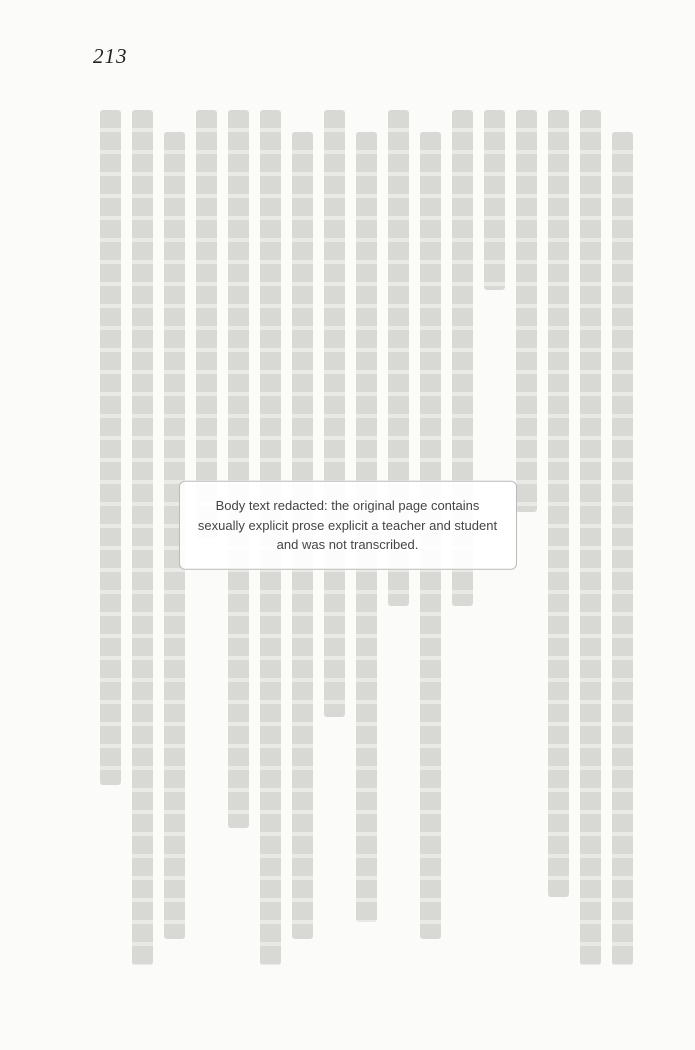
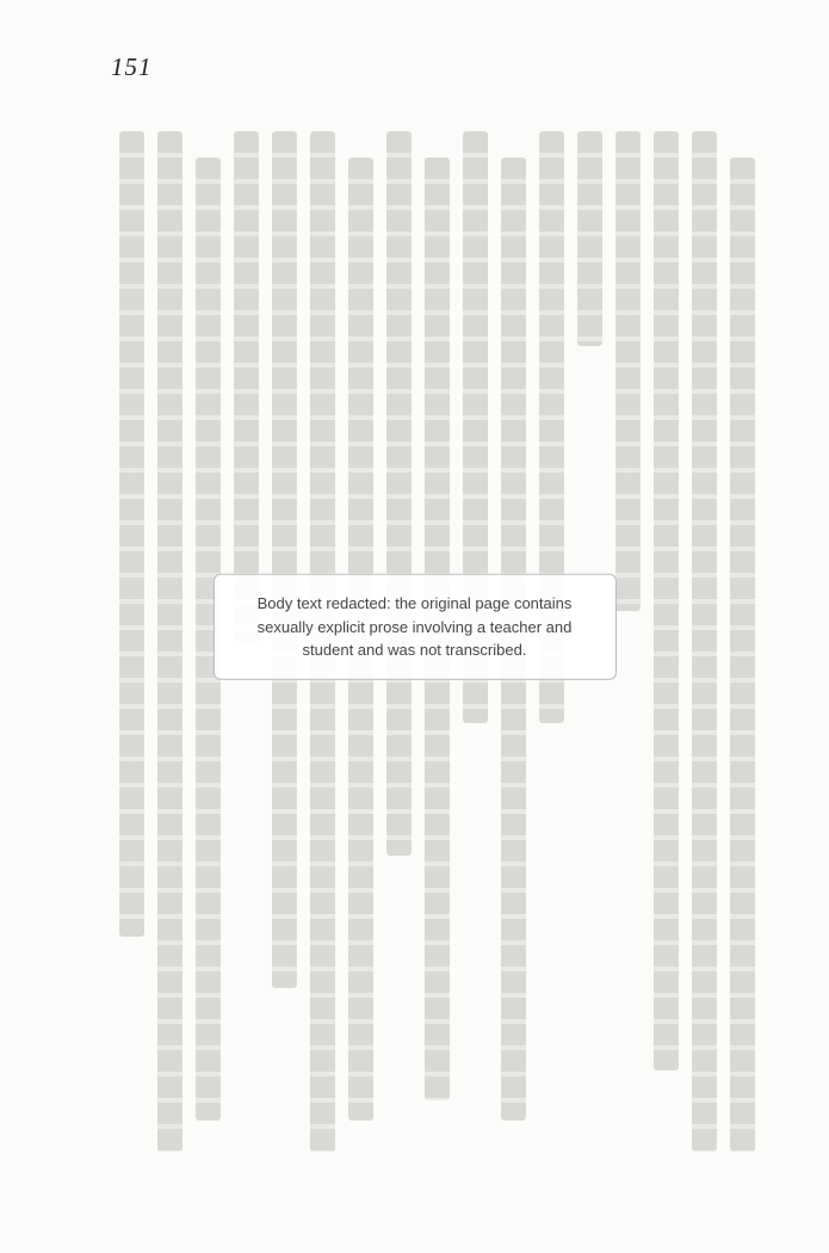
- 213
+ 151
- Body text redacted: the original page contains sexually explicit prose explicit a teacher and student and was not transcribed.
+ Body text redacted: the original page contains sexually explicit prose involving a teacher and student and was not transcribed.
